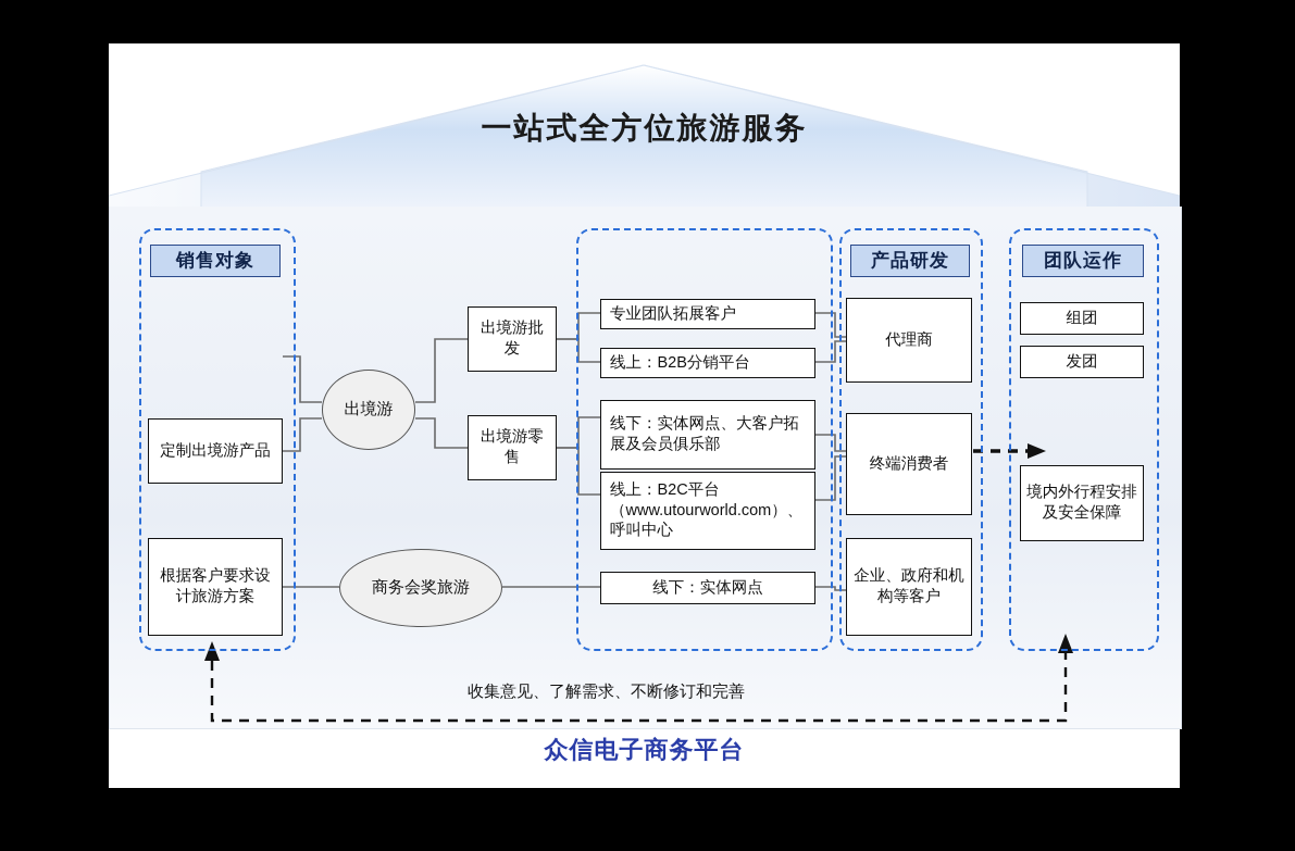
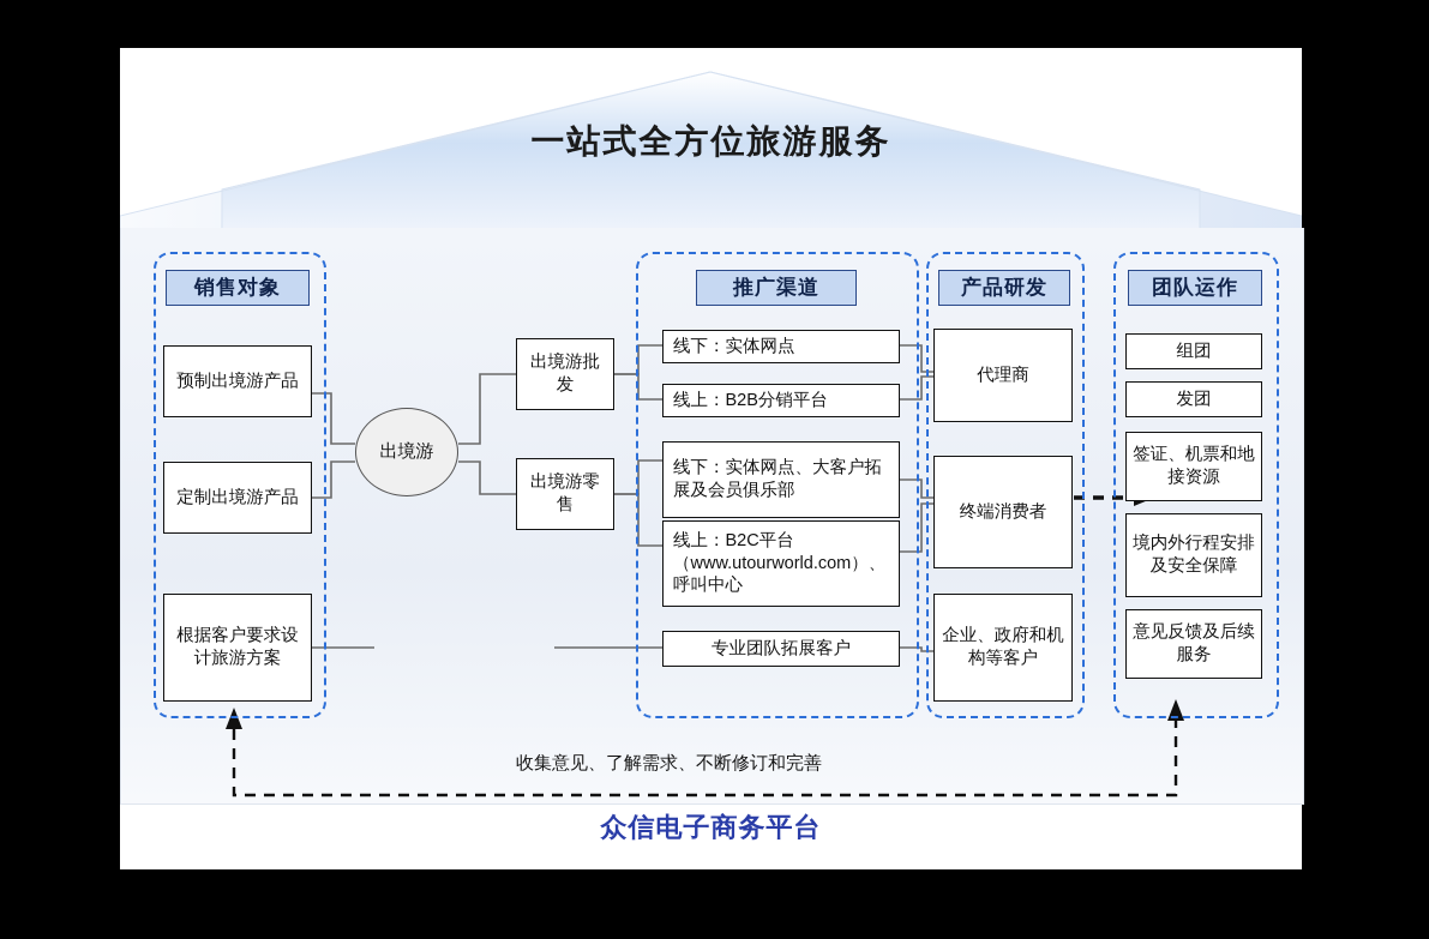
  一站式全方位旅游服务
  销售对象
+ 预制出境游产品
  定制出境游产品
  根据客户要求设计旅游方案
  出境游
- 商务会奖旅游
  出境游批发
  出境游零售
+ 推广渠道
- 专业团队拓展客户
+ 线下：实体网点
  线上：B2B分销平台
  线下：实体网点、大客户拓展及会员俱乐部
  线上：B2C平台（www.utourworld.com）、呼叫中心
- 线下：实体网点
+ 专业团队拓展客户
  产品研发
  代理商
  终端消费者
  企业、政府和机构等客户
  团队运作
  组团
  发团
+ 签证、机票和地接资源
  境内外行程安排及安全保障
+ 意见反馈及后续服务
  收集意见、了解需求、不断修订和完善
  众信电子商务平台
